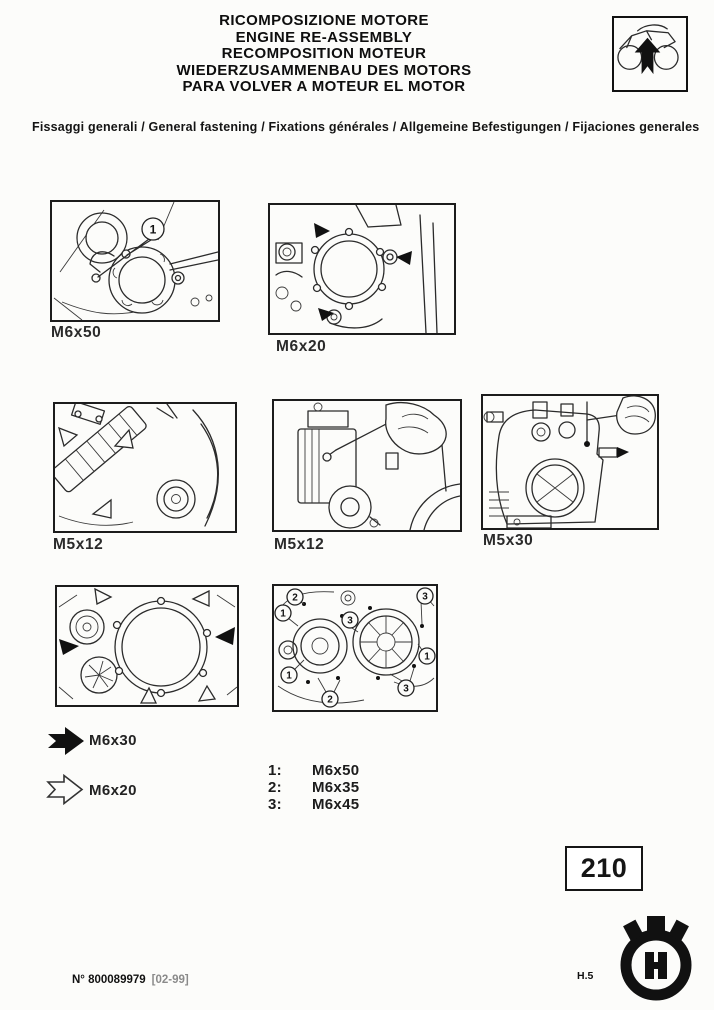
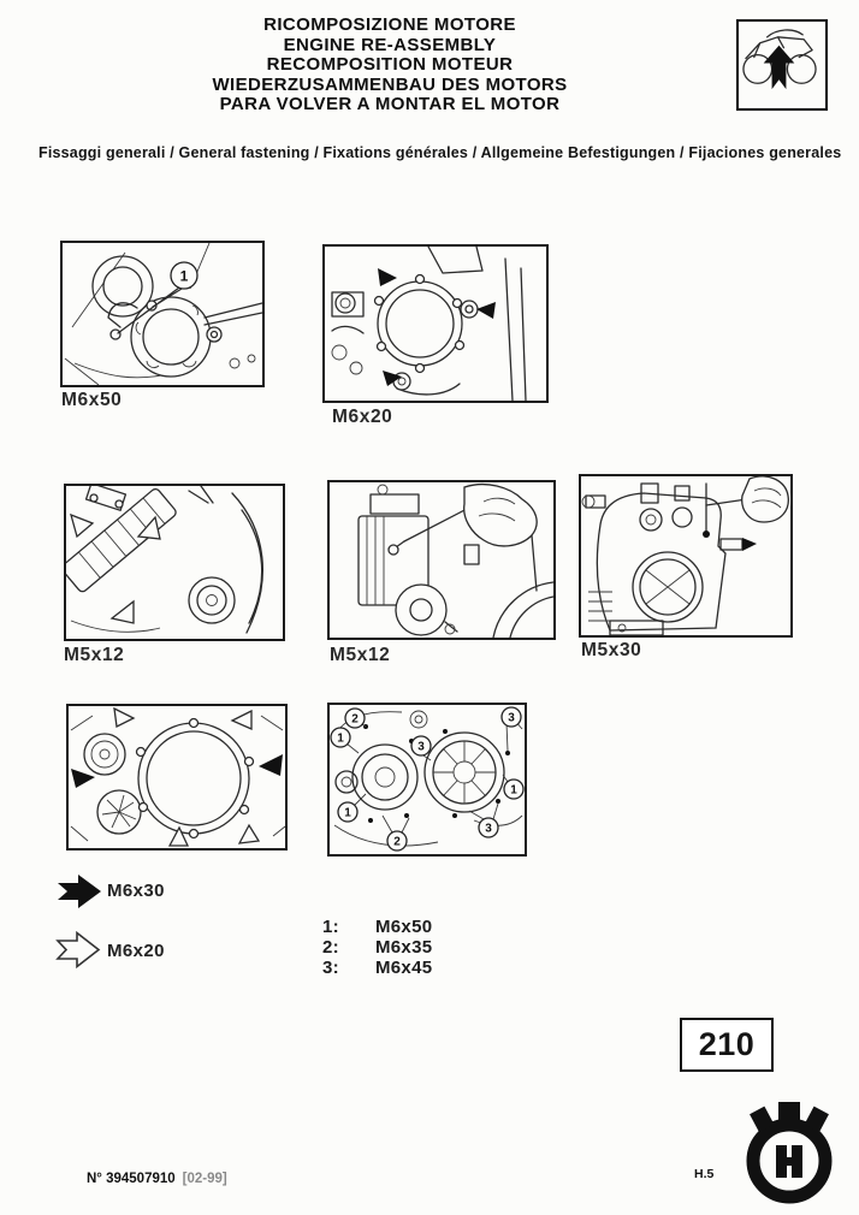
  RICOMPOSIZIONE MOTORE
  ENGINE RE-ASSEMBLY
  RECOMPOSITION MOTEUR
  WIEDERZUSAMMENBAU DES MOTORS
- PARA VOLVER A MOTEUR EL MOTOR
+ PARA VOLVER A MONTAR EL MOTOR
  Fissaggi generali / General fastening / Fixations générales / Allgemeine Befestigungen / Fijaciones generales
  1
  M6x50
  M6x20
  M5x12
  M5x12
  M5x30
  2
  3
  1
  3
  1
  2
  3
  1
  M6x30
  M6x20
  1:
  M6x50
  2:
  M6x35
  3:
  M6x45
  210
- N° 800089979 [02-99]
+ N° 394507910 [02-99]
  H.5
